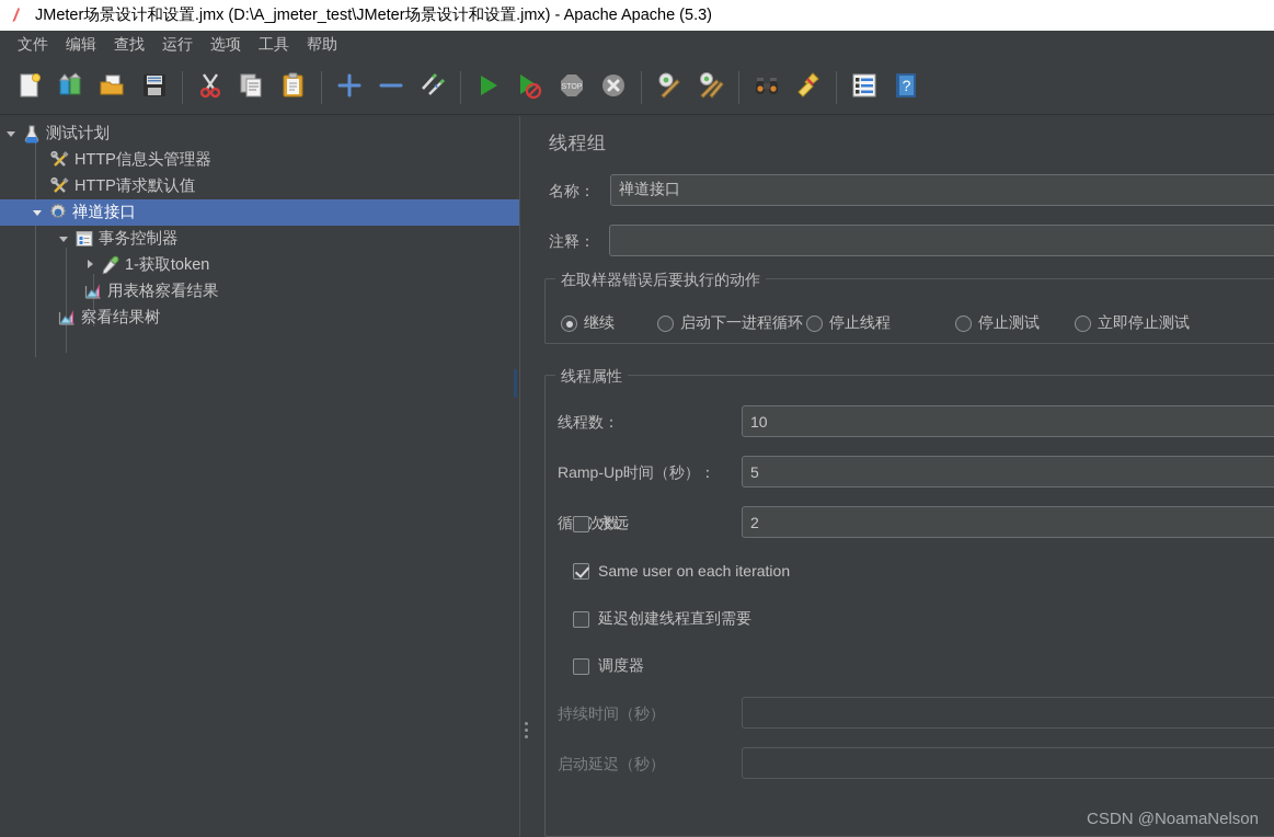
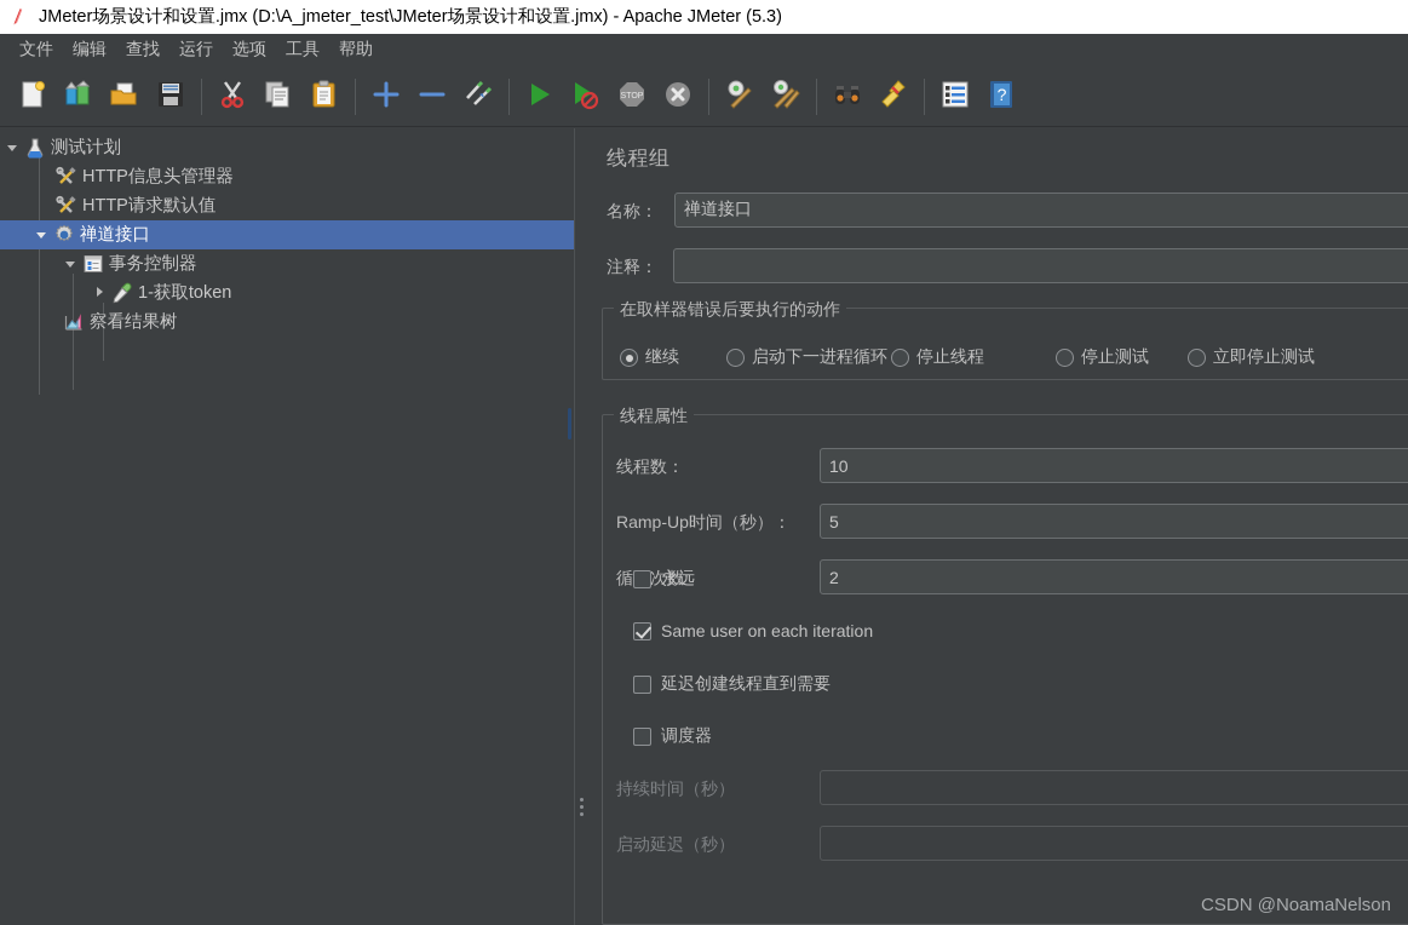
- JMeter场景设计和设置.jmx (D:\A_jmeter_test\JMeter场景设计和设置.jmx) - Apache Apache (5.3)
+ JMeter场景设计和设置.jmx (D:\A_jmeter_test\JMeter场景设计和设置.jmx) - Apache JMeter (5.3)
  文件
  编辑
  查找
  运行
  选项
  工具
  帮助
  ?
  测试计划
  HTTP信息头管理器
  HTTP请求默认值
  禅道接口
  事务控制器
  1-获取token
- 用表格察看结果
  察看结果树
  线程组
  名称：
  禅道接口
  注释：
  在取样器错误后要执行的动作
  继续
  启动下一进程循环
  停止线程
  停止测试
  立即停止测试
  线程属性
  线程数：
  10
  Ramp-Up时间（秒）：
  5
  循次数
  永远
  2
  Same user on each iteration
  延迟创建线程直到需要
  调度器
  持续时间（秒）
  启动延迟（秒）
  CSDN @NoamaNelson
